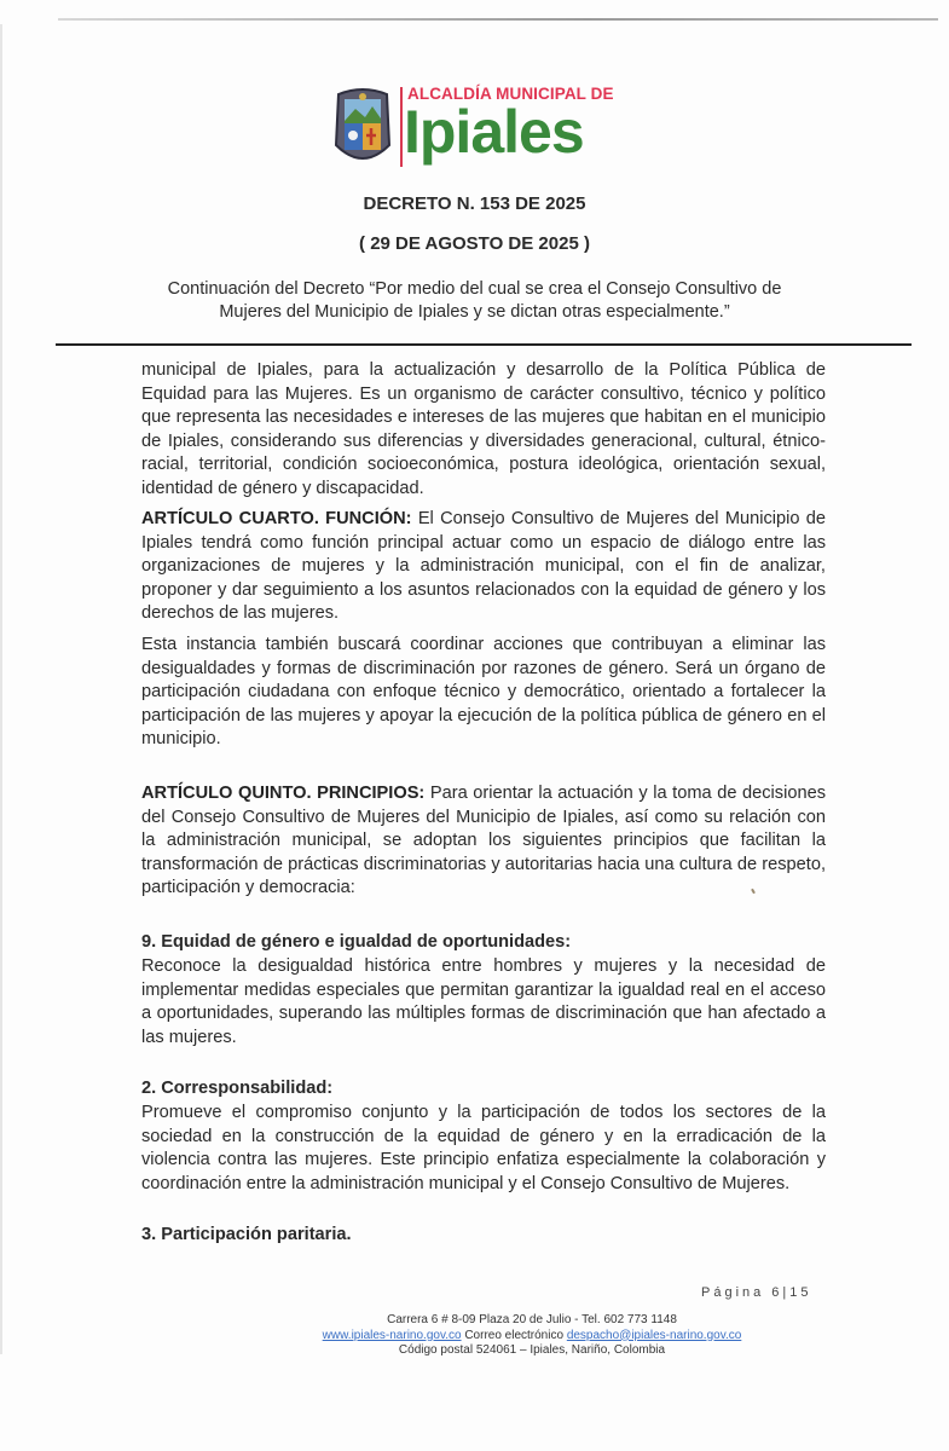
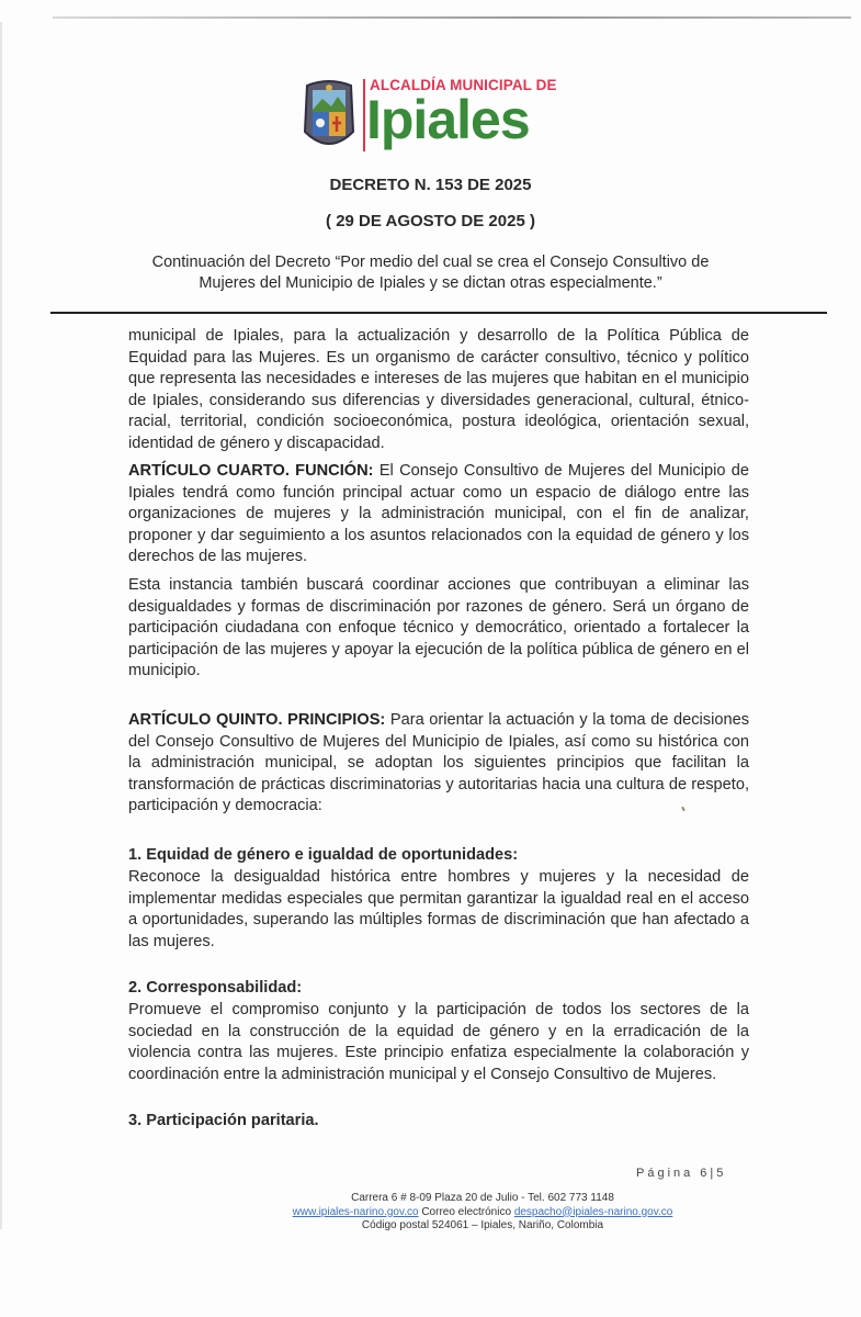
  ALCALDÍA MUNICIPAL DE
  Ipiales
  DECRETO N. 153 DE 2025
  ( 29 DE AGOSTO DE 2025 )
  Continuación del Decreto “Por medio del cual se crea el Consejo Consultivo de
  Mujeres del Municipio de Ipiales y se dictan otras especialmente.”
  municipal de Ipiales, para la actualización y desarrollo de la Política Pública de Equidad para las Mujeres. Es un organismo de carácter consultivo, técnico y político que representa las necesidades e intereses de las mujeres que habitan en el municipio de Ipiales, considerando sus diferencias y diversidades generacional, cultural, étnico-racial, territorial, condición socioeconómica, postura ideológica, orientación sexual, identidad de género y discapacidad.
  ARTÍCULO CUARTO. FUNCIÓN: El Consejo Consultivo de Mujeres del Municipio de Ipiales tendrá como función principal actuar como un espacio de diálogo entre las organizaciones de mujeres y la administración municipal, con el fin de analizar, proponer y dar seguimiento a los asuntos relacionados con la equidad de género y los derechos de las mujeres.
  Esta instancia también buscará coordinar acciones que contribuyan a eliminar las desigualdades y formas de discriminación por razones de género. Será un órgano de participación ciudadana con enfoque técnico y democrático, orientado a fortalecer la participación de las mujeres y apoyar la ejecución de la política pública de género en el municipio.
- ARTÍCULO QUINTO. PRINCIPIOS: Para orientar la actuación y la toma de decisiones del Consejo Consultivo de Mujeres del Municipio de Ipiales, así como su relación con la administración municipal, se adoptan los siguientes principios que facilitan la transformación de prácticas discriminatorias y autoritarias hacia una cultura de respeto, participación y democracia:
+ ARTÍCULO QUINTO. PRINCIPIOS: Para orientar la actuación y la toma de decisiones del Consejo Consultivo de Mujeres del Municipio de Ipiales, así como su histórica con la administración municipal, se adoptan los siguientes principios que facilitan la transformación de prácticas discriminatorias y autoritarias hacia una cultura de respeto, participación y democracia:
- 9. Equidad de género e igualdad de oportunidades:
+ 1. Equidad de género e igualdad de oportunidades:
  Reconoce la desigualdad histórica entre hombres y mujeres y la necesidad de implementar medidas especiales que permitan garantizar la igualdad real en el acceso a oportunidades, superando las múltiples formas de discriminación que han afectado a las mujeres.
  2. Corresponsabilidad:
  Promueve el compromiso conjunto y la participación de todos los sectores de la sociedad en la construcción de la equidad de género y en la erradicación de la violencia contra las mujeres. Este principio enfatiza especialmente la colaboración y coordinación entre la administración municipal y el Consejo Consultivo de Mujeres.
  3. Participación paritaria.
- Página 6|15
+ Página 6|5
  Carrera 6 # 8-09 Plaza 20 de Julio - Tel. 602 773 1148
  www.ipiales-narino.gov.co Correo electrónico despacho@ipiales-narino.gov.co
  Código postal 524061 – Ipiales, Nariño, Colombia
